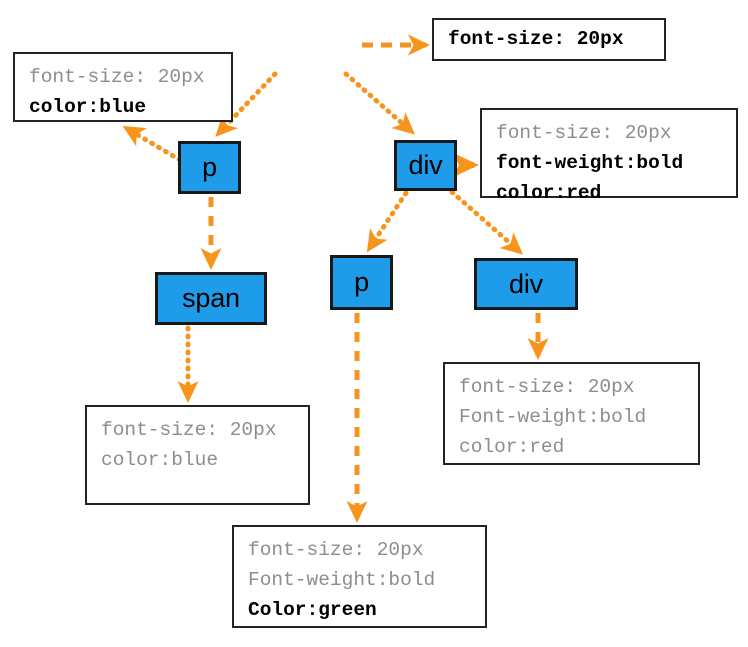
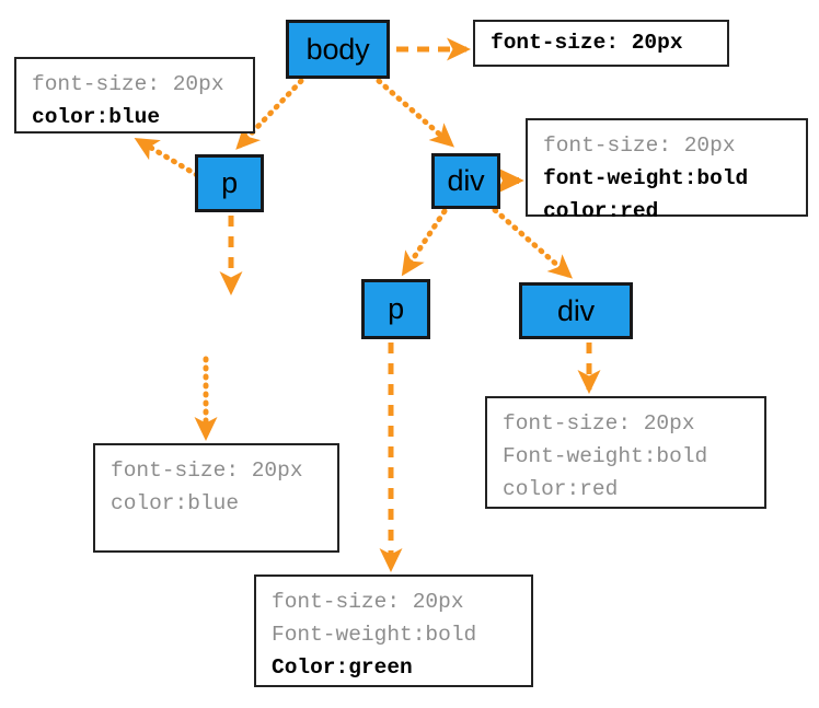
+ body
  p
  div
- span
  p
  div
  font-size: 20px
  font-size: 20px
  color:blue
  font-size: 20px
  font-weight:bold
  color:red
  font-size: 20px
  color:blue
  font-size: 20px
  Font-weight:bold
  color:red
  font-size: 20px
  Font-weight:bold
  Color:green
